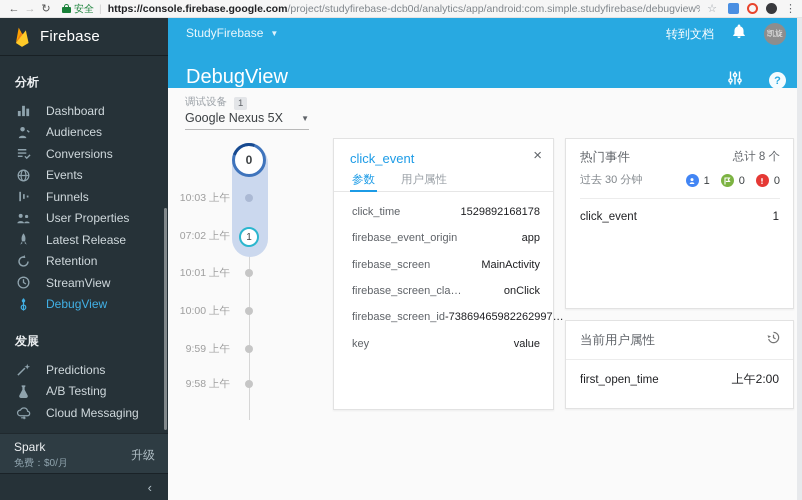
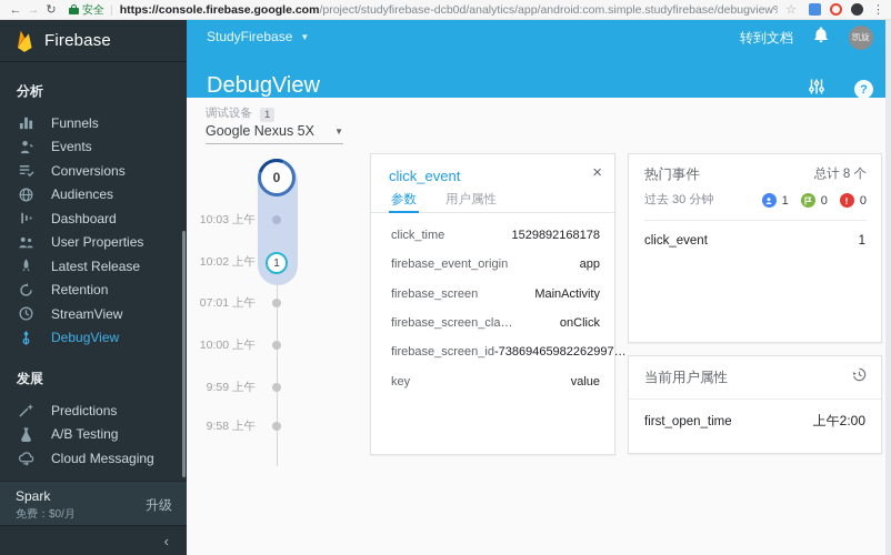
  ←
  →
  ↻
  安全
  |
  https://console.firebase.google.com/project/studyfirebase-dcb0d/analytics/app/android:com.simple.studyfirebase/debugview
  ☆
  ⋮
  Firebase
  分析
- Dashboard
+ Funnels
- Audiences
+ Events
  Conversions
- Events
+ Audiences
- Funnels
+ Dashboard
  User Properties
  Latest Release
  Retention
  StreamView
  DebugView
  发展
  Predictions
  A/B Testing
  Cloud Messaging
  Spark
  免费：$0/月
  升级
  ‹
  StudyFirebase
  ▼
  转到文档
  凯旋
  DebugView
  ?
  调试设备
  1
  Google Nexus 5X
  ▼
  10:03 上午
- 07:02 上午
+ 10:02 上午
- 10:01 上午
+ 07:01 上午
  10:00 上午
  9:59 上午
  9:58 上午
  0
  1
  click_event
  ×
  参数
  用户属性
  click_time
  1529892168178
  firebase_event_origin
  app
  firebase_screen
  MainActivity
  firebase_screen_cla…
  onClick
  firebase_screen_id
  -73869465982262997…
  key
  value
  热门事件
  总计 8 个
  过去 30 分钟
  1
  0
  0
  click_event
  1
  当前用户属性
  first_open_time
  上午2:00
